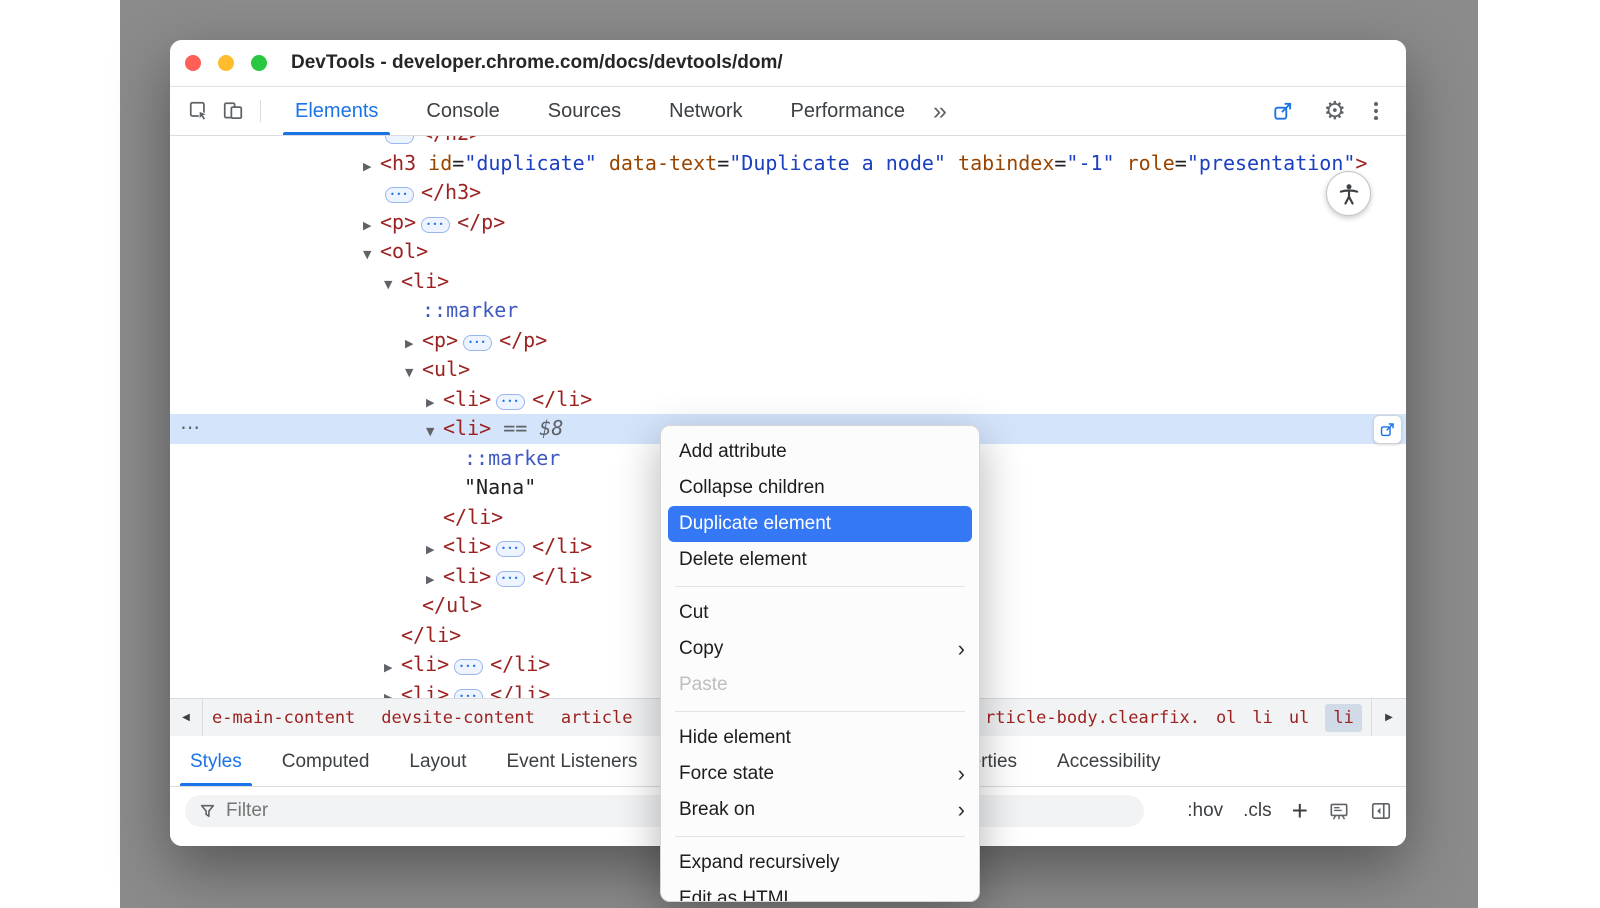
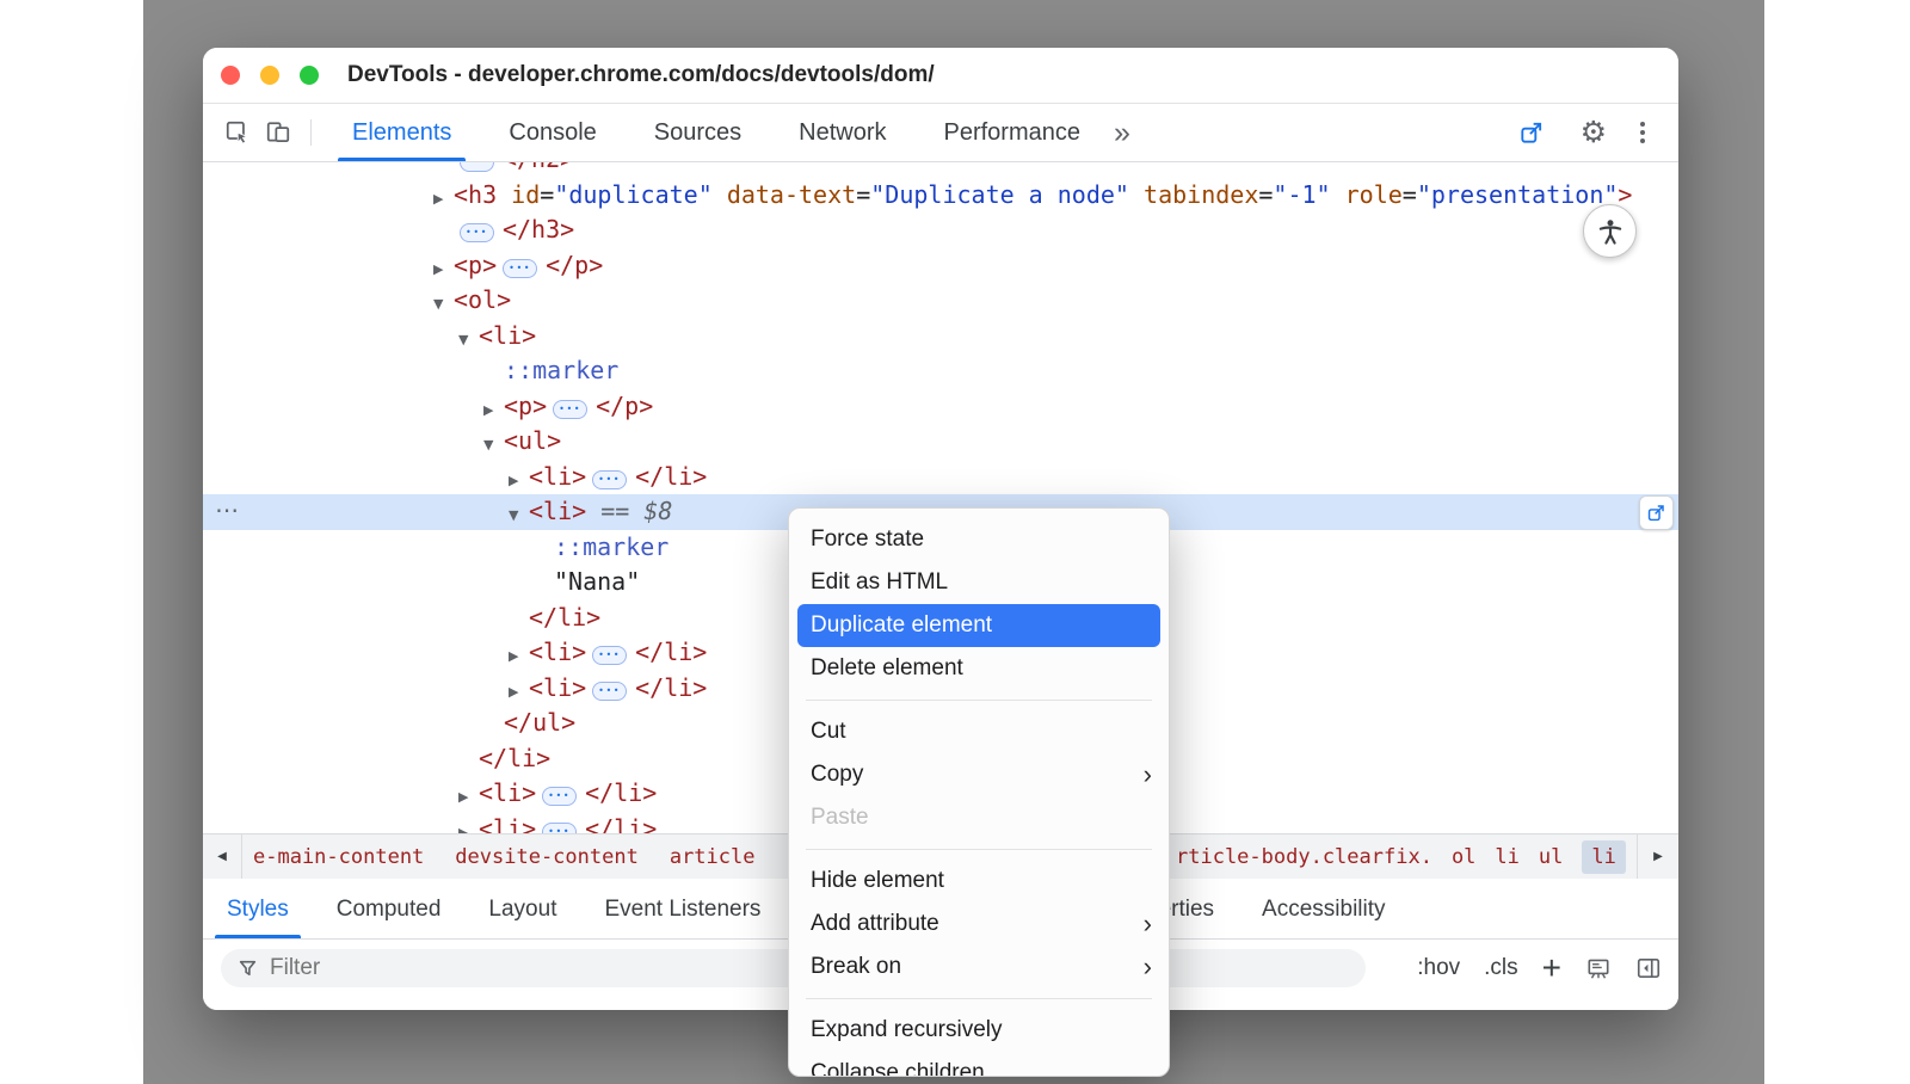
  DevTools - developer.chrome.com/docs/devtools/dom/
  Elements
  Console
  Sources
  Network
  Performance
  »
  ⚙
  ▶ <h3 id="duplicate" data-text="Duplicate a node" tabindex="-1" role="presentation">
  ••• </h3>
  ▶ <p> ••• </p>
  ▼ <ol>
  ▼ <li>
  ::marker
  ▶ <p> ••• </p>
  ▼ <ul>
  ▶ <li> ••• </li>
  ▼ <li> == $8
  ⋯
  ::marker
  "Nana"
  </li>
  ▶ <li> ••• </li>
  ▶ <li> ••• </li>
  </ul>
  </li>
  ▶ <li> ••• </li>
  ▶ <li> ••• </li>
  ◀
  e-main-content
  devsite-content
  article
  rticle-body.clearfix.
  ol
  li
  ul
  li
  ▶
  Styles
  Computed
  Layout
  Event Listeners
  Accessibility
  Filter
  :hov
  .cls
  +
- Add attribute
+ Force state
- Collapse children
+ Edit as HTML
  Duplicate element
  Delete element
  Cut
  Copy
  ›
  Paste
  Hide element
- Force state
+ Add attribute
  ›
  Break on
  ›
  Expand recursively
- Edit as HTML
+ Collapse children
